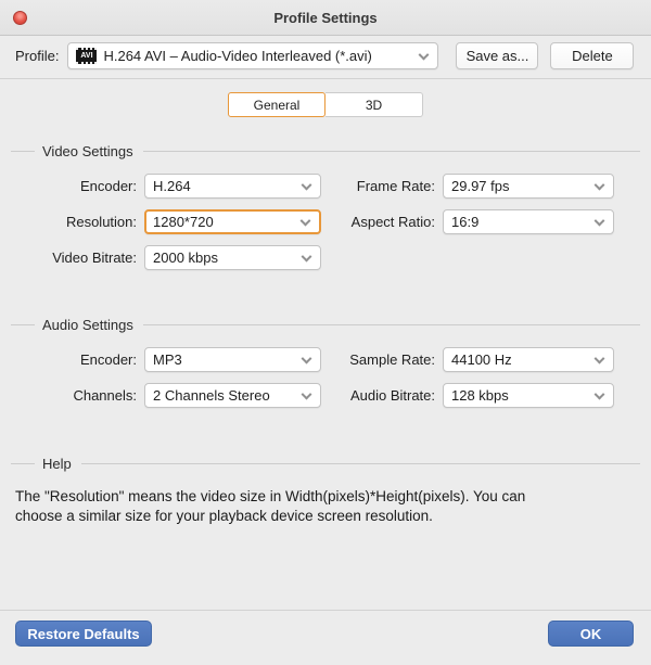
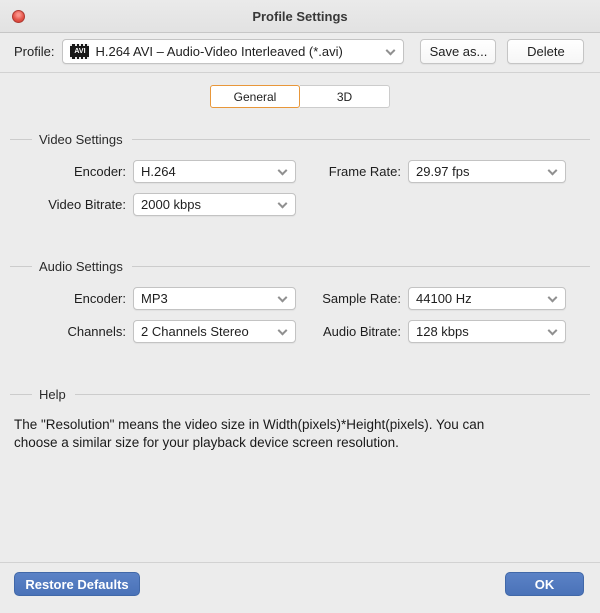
  Profile Settings
  Profile:
  H.264 AVI – Audio-Video Interleaved (*.avi)
  Save as...
  Delete
  General
  3D
  Video Settings
  Encoder:
  H.264
  Frame Rate:
  29.97 fps
- Resolution:
- 1280*720
- Aspect Ratio:
- 16:9
  Video Bitrate:
  2000 kbps
  Audio Settings
  Encoder:
  MP3
  Sample Rate:
  44100 Hz
  Channels:
  2 Channels Stereo
  Audio Bitrate:
  128 kbps
  Help
  The "Resolution" means the video size in Width(pixels)*Height(pixels). You can choose a similar size for your playback device screen resolution.
  Restore Defaults
  OK
